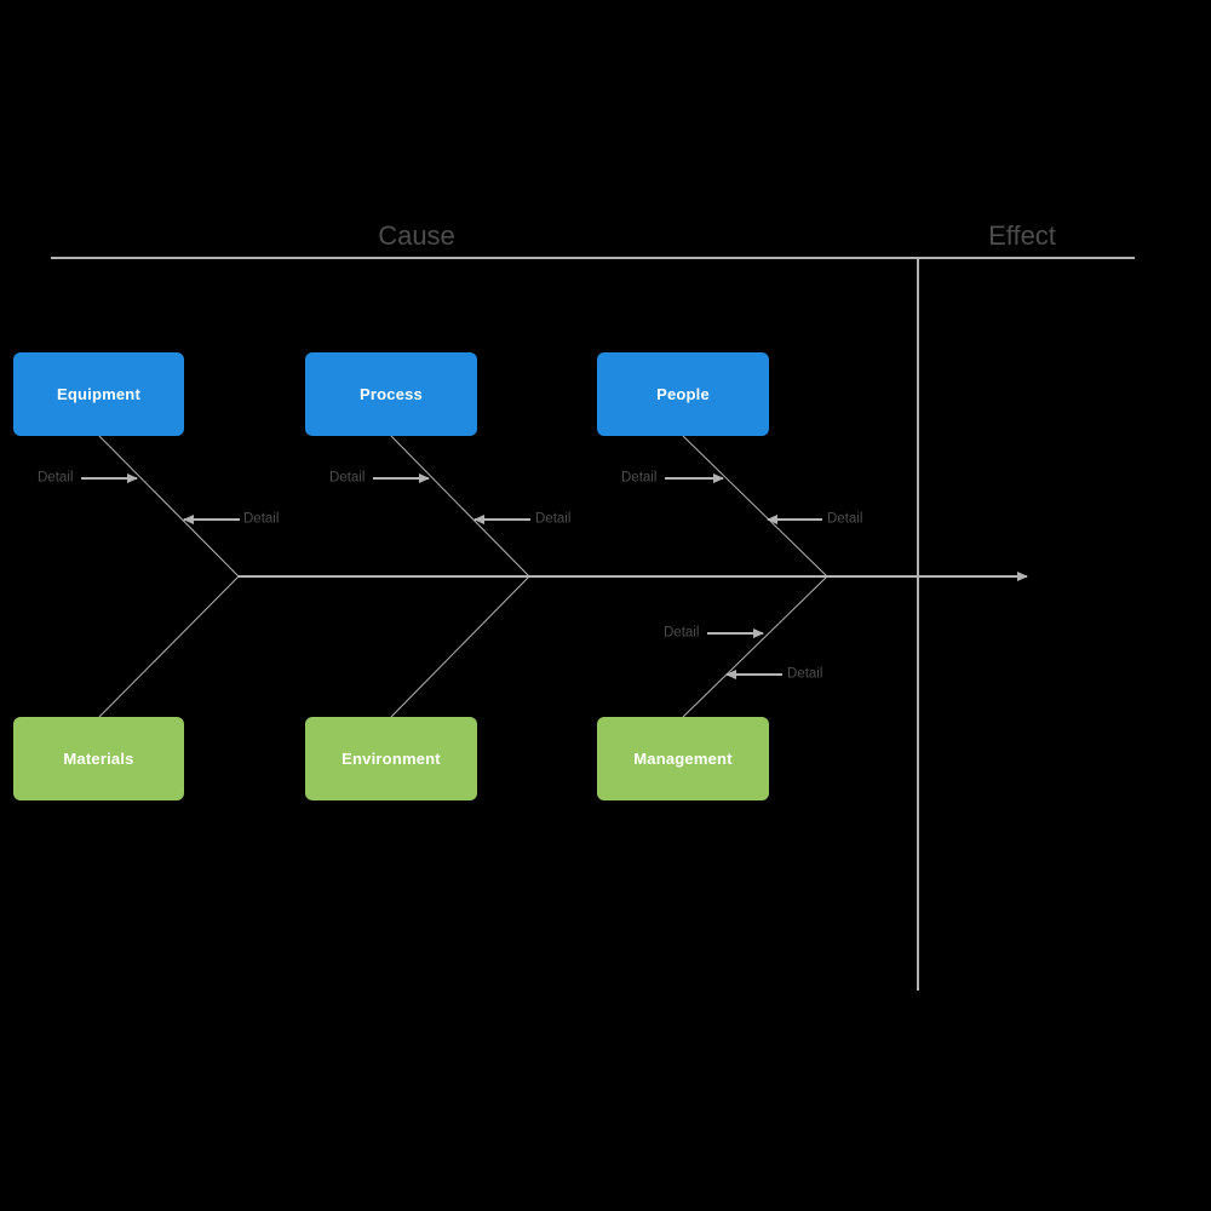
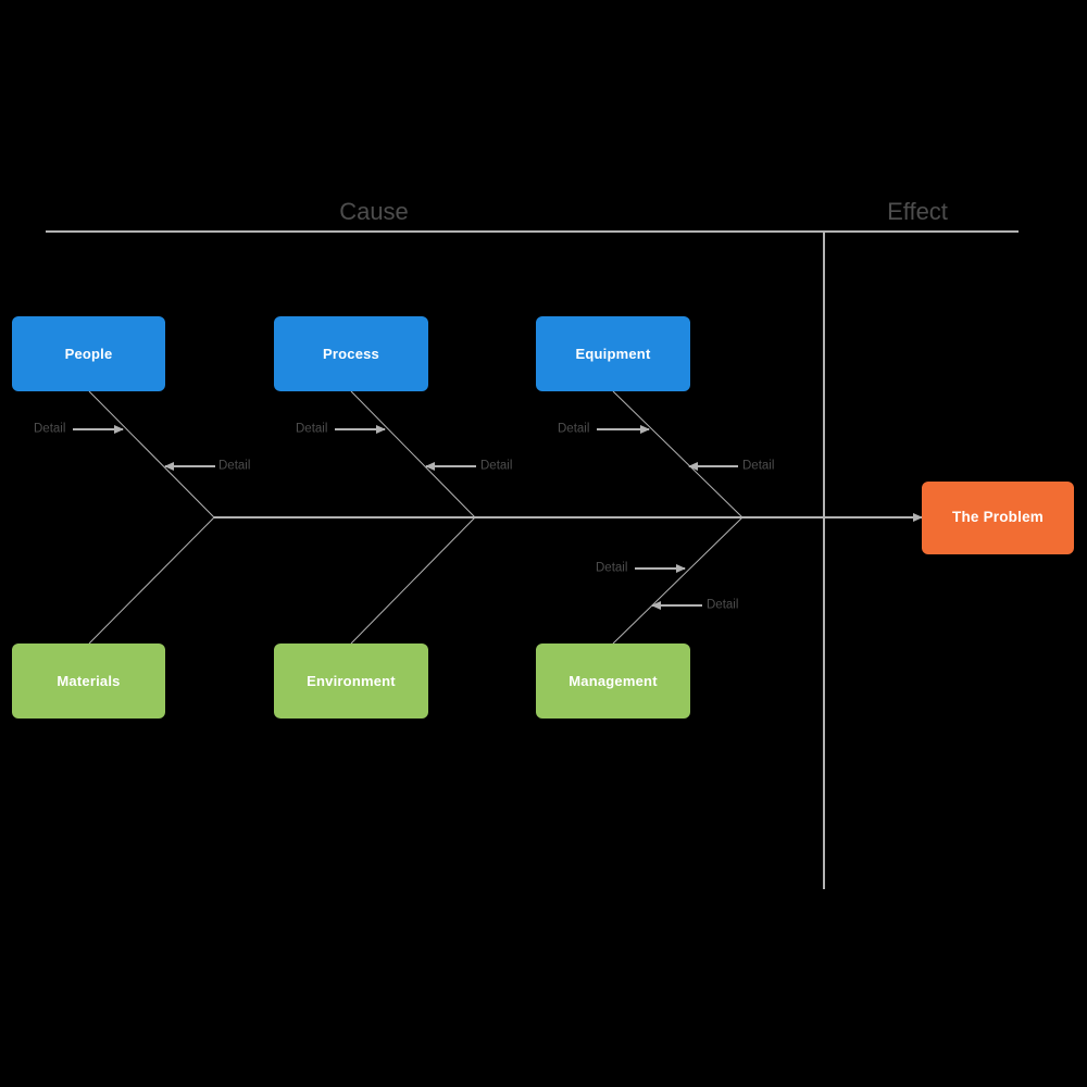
  Cause
  Effect
- Equipment
+ People
  Process
- People
+ Equipment
  Materials
  Environment
  Management
  Detail
  Detail
  Detail
  Detail
  Detail
  Detail
  Detail
  Detail
+ The Problem
